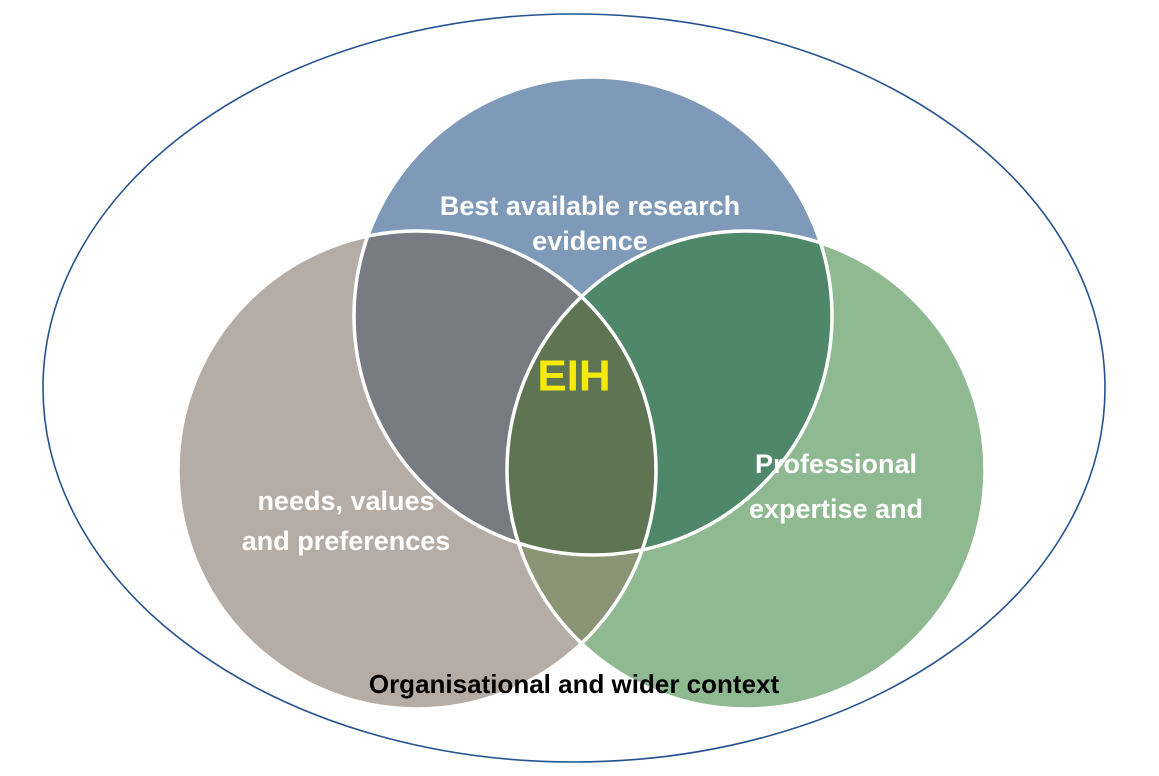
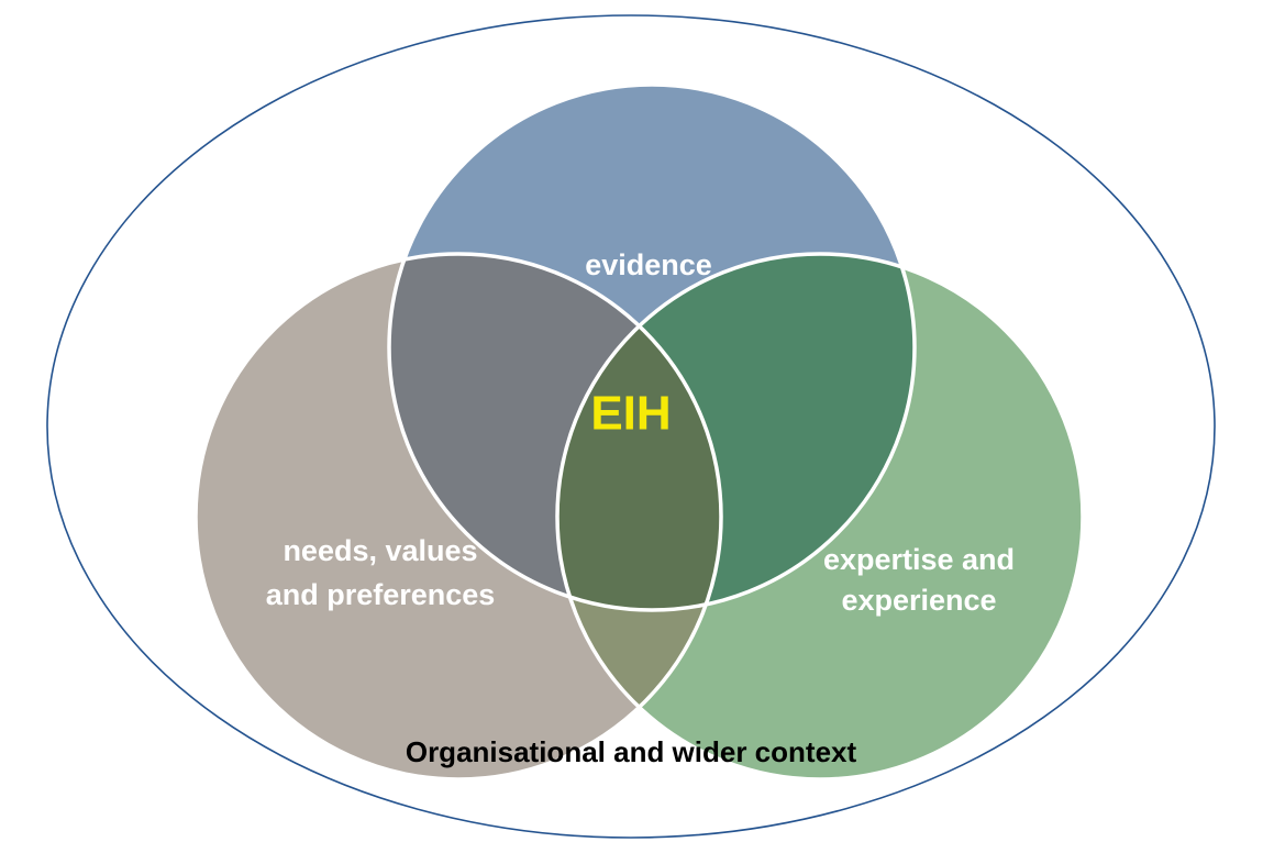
- Best available research
  evidence
  needs, values
  and preferences
- Professional
  expertise and
+ experience
  EIH
  Organisational and wider context
